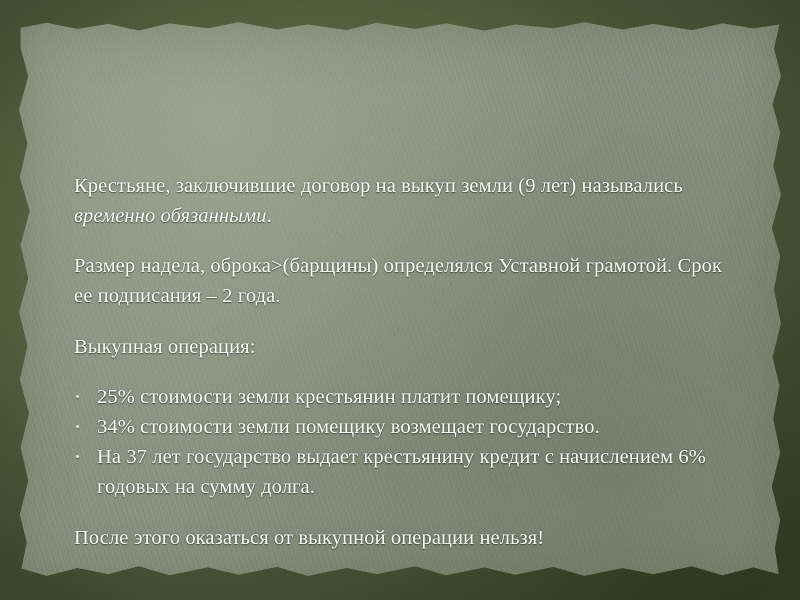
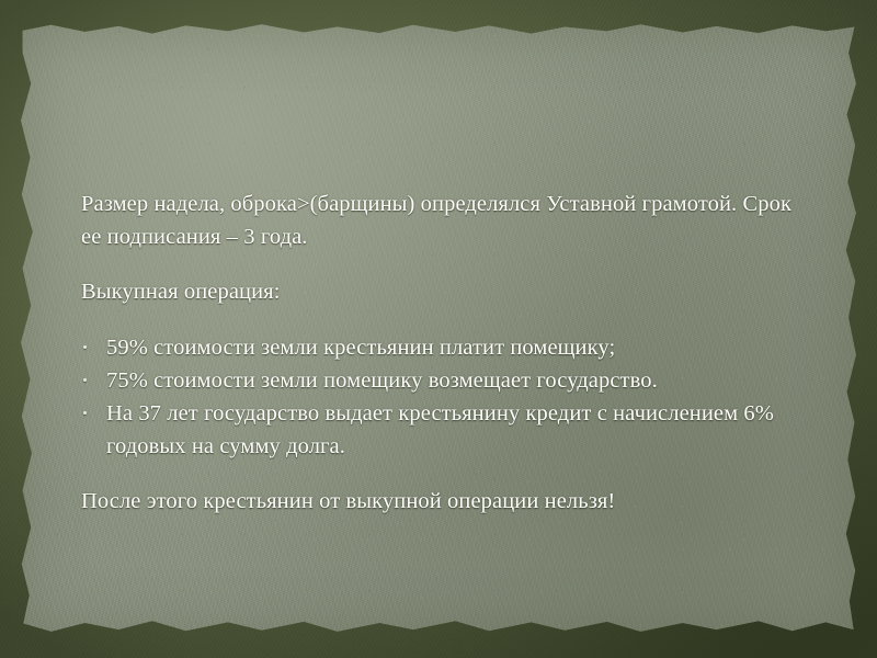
- Крестьяне, заключившие договор на выкуп земли (9 лет) назывались временно обязанными.
- Размер надела, оброка>(барщины) определялся Уставной грамотой. Срок ее подписания – 2 года.
+ Размер надела, оброка>(барщины) определялся Уставной грамотой. Срок ее подписания – 3 года.
  Выкупная операция:
- 25% стоимости земли крестьянин платит помещику;
+ 59% стоимости земли крестьянин платит помещику;
- 34% стоимости земли помещику возмещает государство.
+ 75% стоимости земли помещику возмещает государство.
  На 37 лет государство выдает крестьянину кредит с начислением 6% годовых на сумму долга.
- После этого оказаться от выкупной операции нельзя!
+ После этого крестьянин от выкупной операции нельзя!
